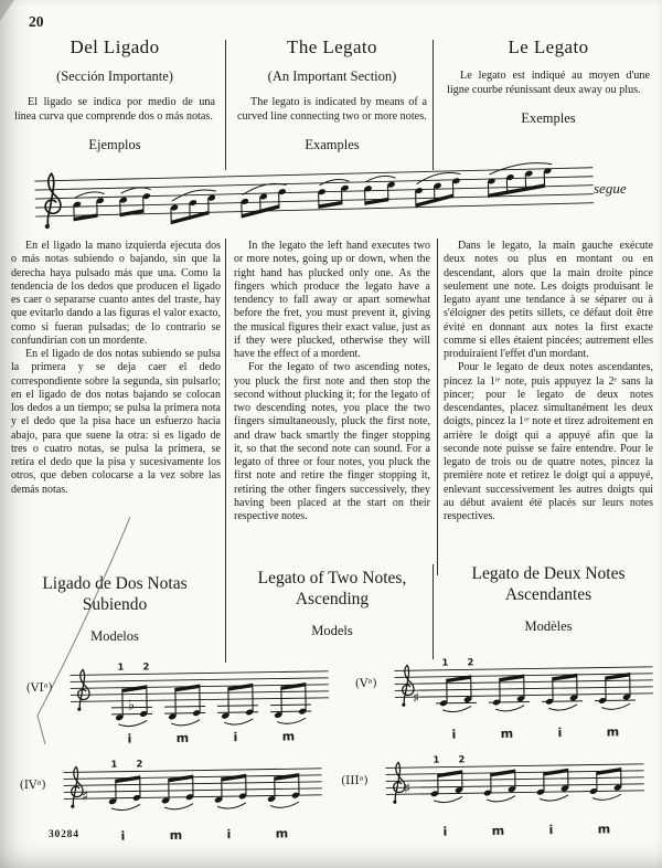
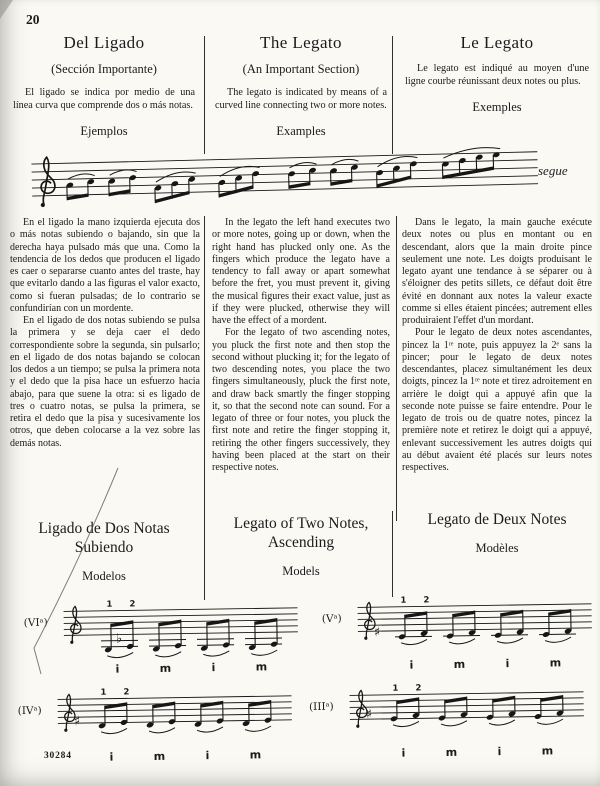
  20
  Del Ligado
  (Sección Importante)
  El ligado se indica por medio de una línea curva que comprende dos o más notas.
  Ejemplos
  The Legato
  (An Important Section)
  The legato is indicated by means of a curved line connecting two or more notes.
  Examples
  Le Legato
- Le legato est indiqué au moyen d'une ligne courbe réunissant deux away ou plus.
+ Le legato est indiqué au moyen d'une ligne courbe réunissant deux notes ou plus.
  Exemples
  segue
  En el ligado la mano izquierda ejecuta dos o más notas subiendo o bajando, sin que la derecha haya pulsado más que una. Como la tendencia de los dedos que producen el ligado es caer o separarse cuanto antes del traste, hay que evitarlo dando a las figuras el valor exacto, como si fueran pulsadas; de lo contrario se confundirían con un mordente.
  En el ligado de dos notas subiendo se pulsa la primera y se deja caer el dedo correspondiente sobre la segunda, sin pulsarlo; en el ligado de dos notas bajando se colocan los dedos a un tiempo; se pulsa la primera nota y el dedo que la pisa hace un esfuerzo hacia abajo, para que suene la otra: si es ligado de tres o cuatro notas, se pulsa la primera, se retira el dedo que la pisa y sucesivamente los otros, que deben colocarse a la vez sobre las demás notas.
  In the legato the left hand executes two or more notes, going up or down, when the right hand has plucked only one. As the fingers which produce the legato have a tendency to fall away or apart somewhat before the fret, you must prevent it, giving the musical figures their exact value, just as if they were plucked, otherwise they will have the effect of a mordent.
  For the legato of two ascending notes, you pluck the first note and then stop the second without plucking it; for the legato of two descending notes, you place the two fingers simultaneously, pluck the first note, and draw back smartly the finger stopping it, so that the second note can sound. For a legato of three or four notes, you pluck the first note and retire the finger stopping it, retiring the other fingers successively, they having been placed at the start on their respective notes.
- Dans le legato, la main gauche exécute deux notes ou plus en montant ou en descendant, alors que la main droite pince seulement une note. Les doigts produisant le legato ayant une tendance à se séparer ou à s'éloigner des petits sillets, ce défaut doit être évité en donnant aux notes la first exacte comme si elles étaient pincées; autrement elles produiraient l'effet d'un mordant.
+ Dans le legato, la main gauche exécute deux notes ou plus en montant ou en descendant, alors que la main droite pince seulement une note. Les doigts produisant le legato ayant une tendance à se séparer ou à s'éloigner des petits sillets, ce défaut doit être évité en donnant aux notes la valeur exacte comme si elles étaient pincées; autrement elles produiraient l'effet d'un mordant.
  Pour le legato de deux notes ascendantes, pincez la 1ʳᵉ note, puis appuyez la 2ᵉ sans la pincer; pour le legato de deux notes descendantes, placez simultanément les deux doigts, pincez la 1ʳᵉ note et tirez adroitement en arrière le doigt qui a appuyé afin que la seconde note puisse se faire entendre. Pour le legato de trois ou de quatre notes, pincez la première note et retirez le doigt qui a appuyé, enlevant successivement les autres doigts qui au début avaient été placés sur leurs notes respectives.
  Ligado de Dos Notas
  Subiendo
  Modelos
  Legato of Two Notes,
  Ascending
  Models
  Legato de Deux Notes
- Ascendantes
  Modèles
  (VIᵃ)
  ♭
  1 2
  i m i m
  (Vᵃ)
  ♯
  1 2
  i m i m
  (IVᵃ)
  ♯
  1 2
  i m i m
  (IIIᵃ)
  ♯
  1 2
  i m i m
  30284
